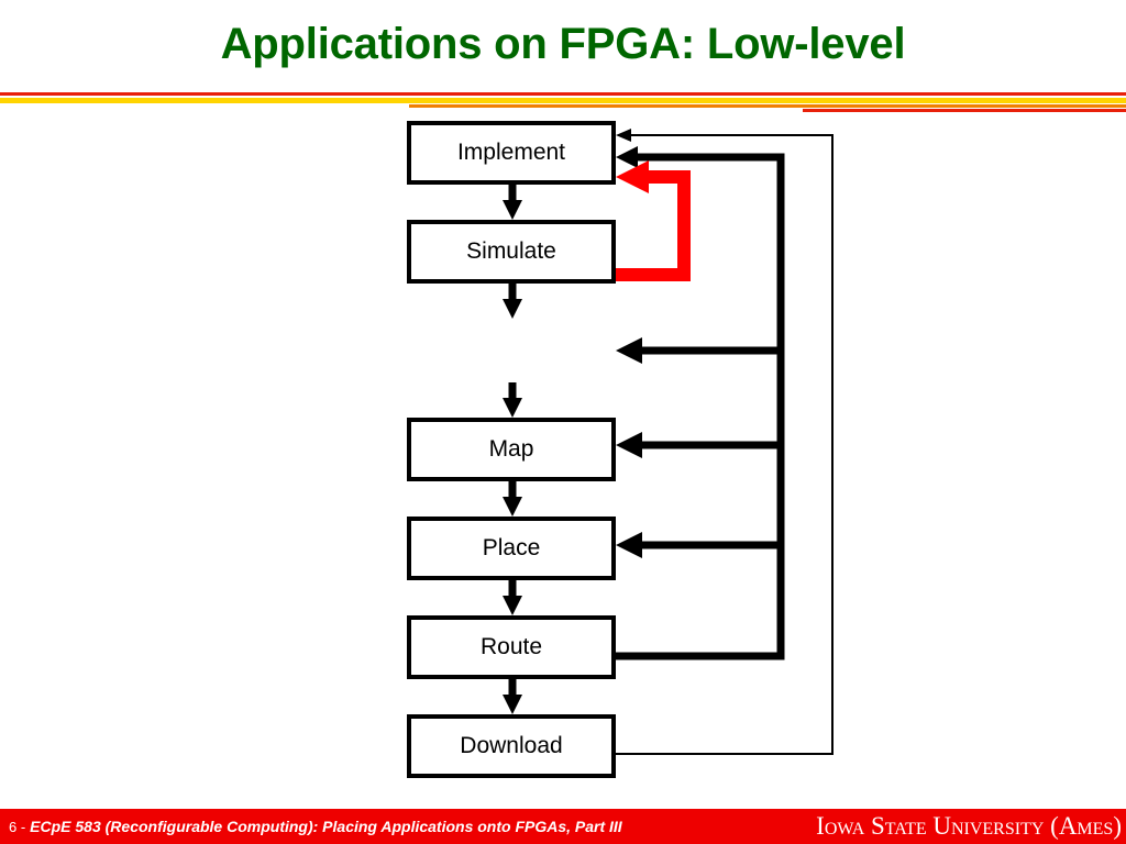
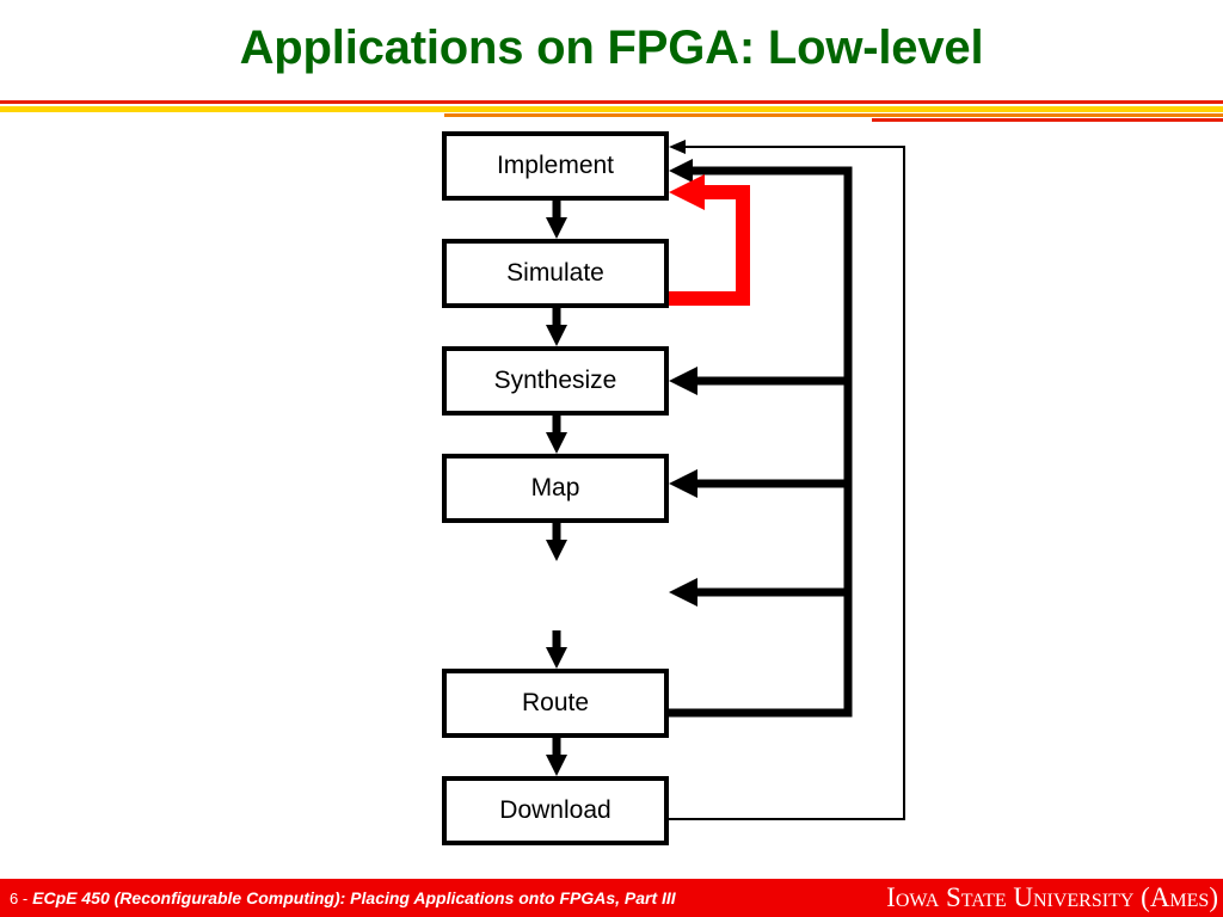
  Applications on FPGA: Low-level
  Implement
  Simulate
+ Synthesize
  Map
- Place
  Route
  Download
  6 -
- ECpE 583 (Reconfigurable Computing): Placing Applications onto FPGAs, Part III
+ ECpE 450 (Reconfigurable Computing): Placing Applications onto FPGAs, Part III
  Iowa State University (Ames)
